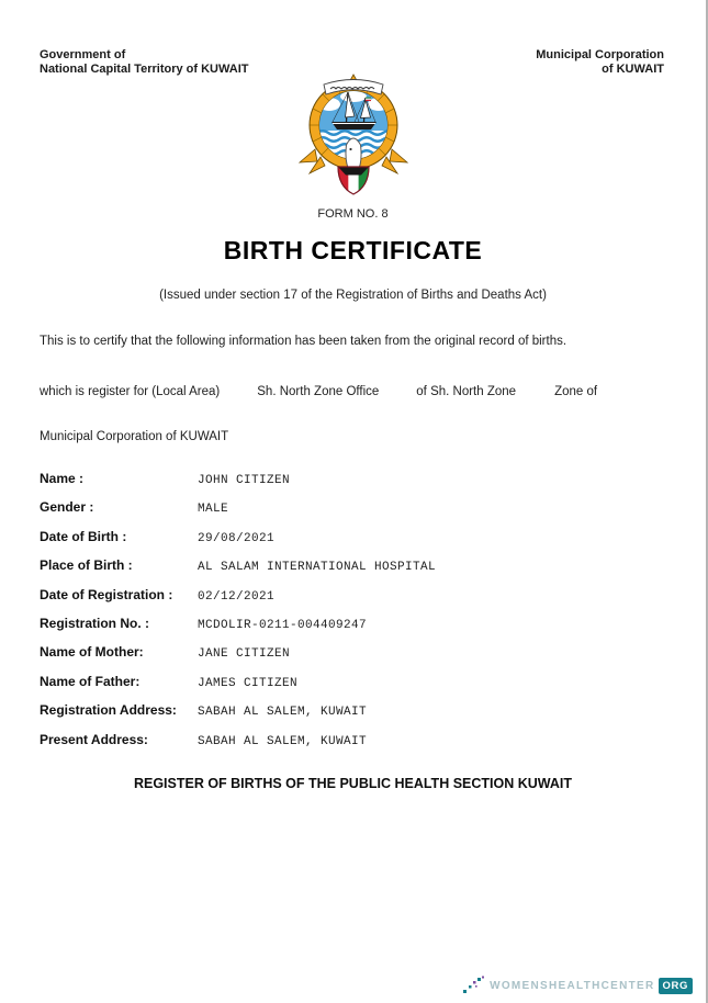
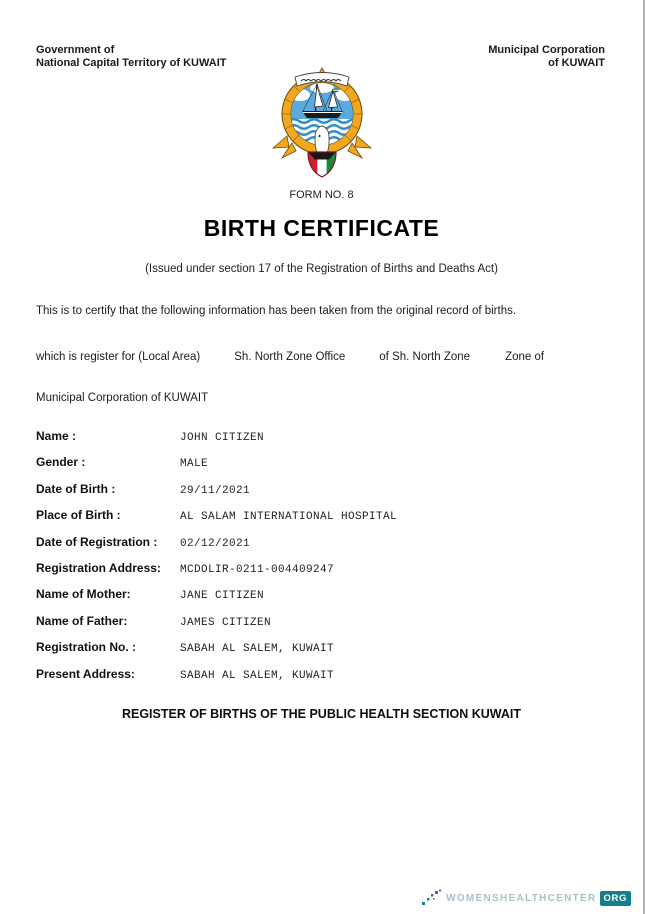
  Government of
  National Capital Territory of KUWAIT
  Municipal Corporation
  of KUWAIT
  FORM NO. 8
  BIRTH CERTIFICATE
  (Issued under section 17 of the Registration of Births and Deaths Act)
  This is to certify that the following information has been taken from the original record of births.
  which is register for (Local Area) Sh. North Zone Office of Sh. North Zone Zone of
  Municipal Corporation of KUWAIT
  Name :
  JOHN CITIZEN
  Gender :
  MALE
  Date of Birth :
- 29/08/2021
+ 29/11/2021
  Place of Birth :
  AL SALAM INTERNATIONAL HOSPITAL
  Date of Registration :
  02/12/2021
- Registration No. :
+ Registration Address:
  MCDOLIR-0211-004409247
  Name of Mother:
  JANE CITIZEN
  Name of Father:
  JAMES CITIZEN
- Registration Address:
+ Registration No. :
  SABAH AL SALEM, KUWAIT
  Present Address:
  SABAH AL SALEM, KUWAIT
  REGISTER OF BIRTHS OF THE PUBLIC HEALTH SECTION KUWAIT
  WOMENSHEALTHCENTER
  ORG
